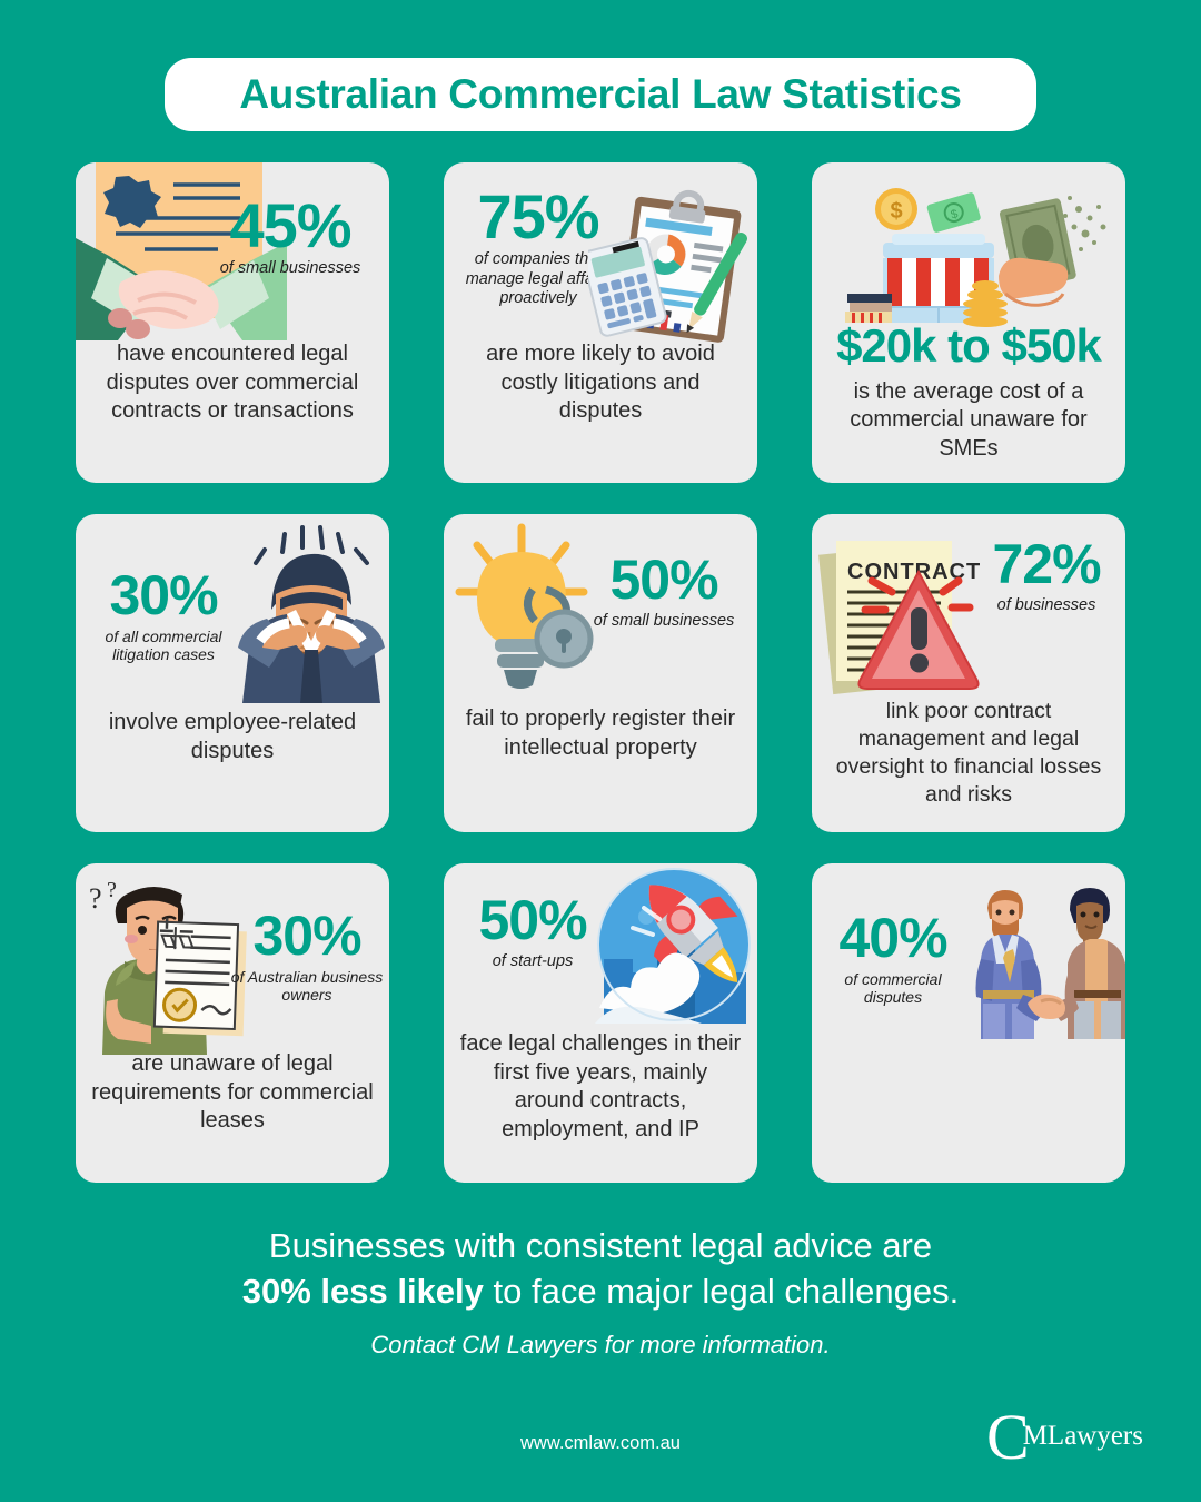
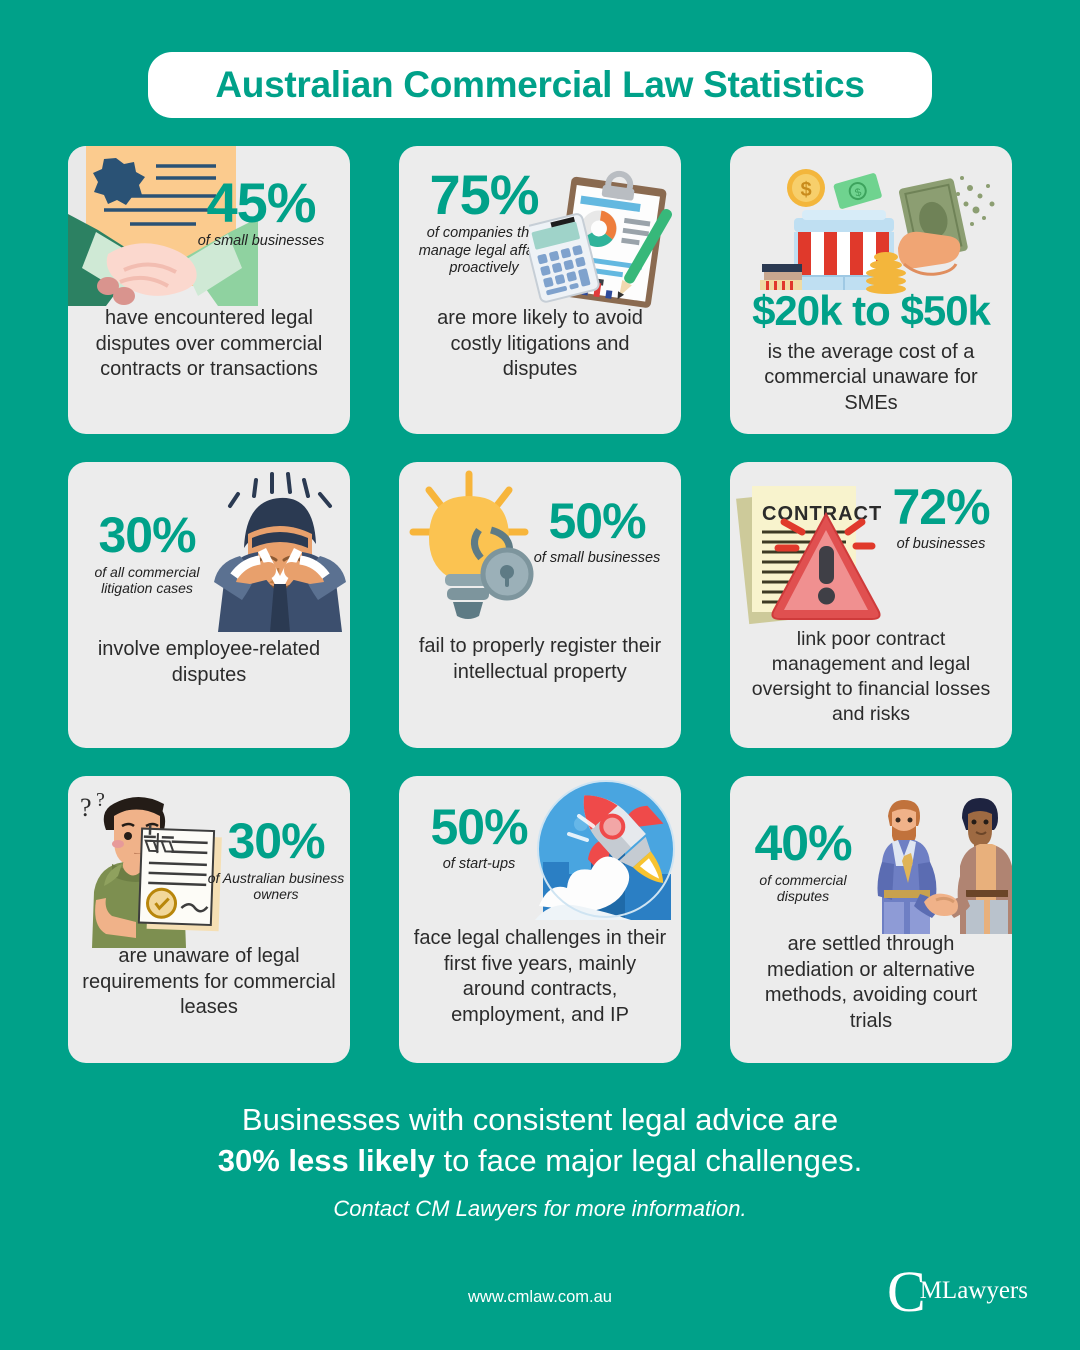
  Australian Commercial Law Statistics
  45%
  of small businesses
  have encountered legal disputes over commercial contracts or transactions
  75%
  of companies th manage legal aff proactively
  are more likely to avoid costly litigations and disputes
  $
  $20k to $50k
  is the average cost of a commercial unaware for SMEs
  30%
  of all commercial litigation cases
  involve employee-related disputes
  50%
  of small businesses
  fail to properly register their intellectual property
  CONTRACT
  72%
  of businesses
  link poor contract management and legal oversight to financial losses and risks
  ?
  ?
  30%
  of Australian business owners
  are unaware of legal requirements for commercial leases
  50%
  of start-ups
  face legal challenges in their first five years, mainly around contracts, employment, and IP
  40%
  of commercial disputes
+ are settled through mediation or alternative methods, avoiding court trials
  Businesses with consistent legal advice are
  30% less likely to face major legal challenges.
  Contact CM Lawyers for more information.
  www.cmlaw.com.au
  C
  MLawyers
